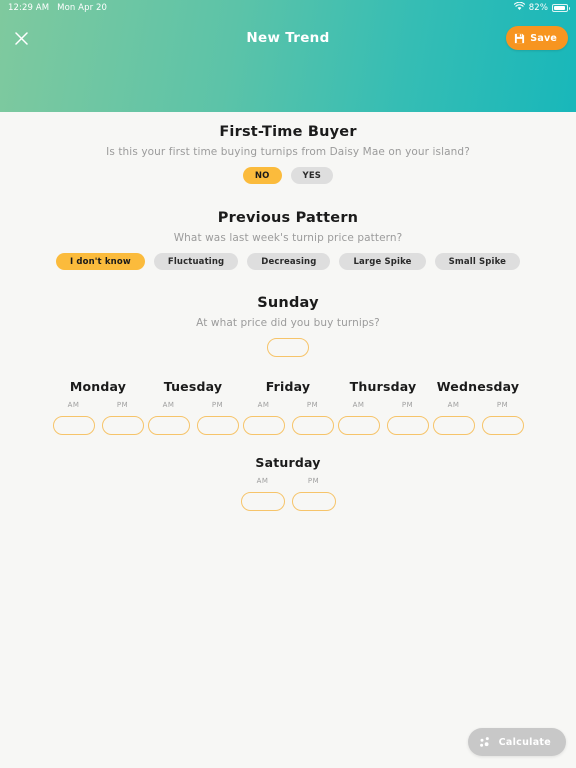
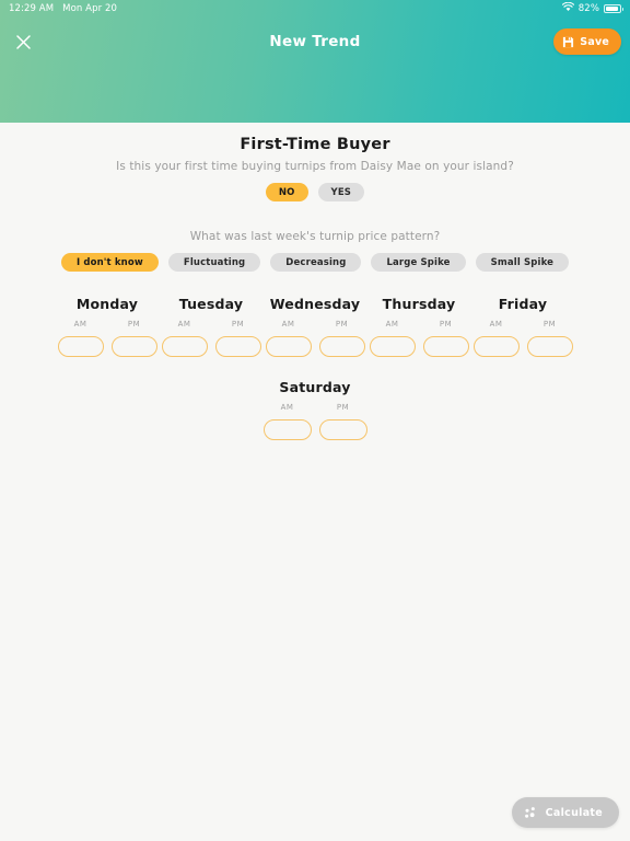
  12:29 AM
  Mon Apr 20
  82%
  New Trend
  Save
  First-Time Buyer
  Is this your first time buying turnips from Daisy Mae on your island?
  NO
  YES
- Previous Pattern
  What was last week's turnip price pattern?
  I don't know
  Fluctuating
  Decreasing
  Large Spike
  Small Spike
- Sunday
- At what price did you buy turnips?
  Monday
  AM
  PM
  Tuesday
  AM
  PM
- Friday
+ Wednesday
  AM
  PM
  Thursday
  AM
  PM
- Wednesday
+ Friday
  AM
  PM
  Saturday
  AM
  PM
  Calculate
